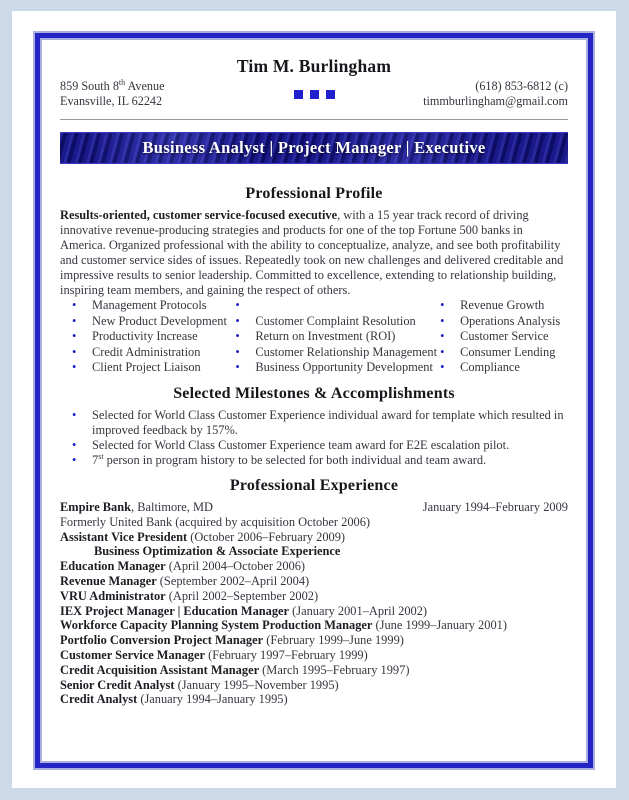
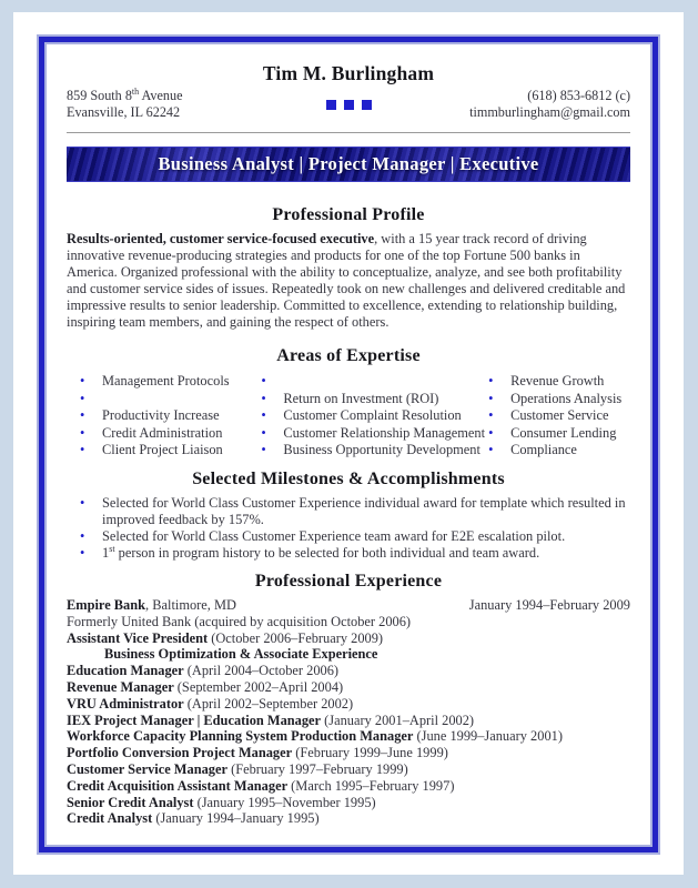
  Tim M. Burlingham
  859 South 8th Avenue
  Evansville, IL 62242
  (618) 853-6812 (c)
  timmburlingham@gmail.com
  Business Analyst | Project Manager | Executive
  Professional Profile
  Results-oriented, customer service-focused executive, with a 15 year track record of driving innovative revenue-producing strategies and products for one of the top Fortune 500 banks in America. Organized professional with the ability to conceptualize, analyze, and see both profitability and customer service sides of issues. Repeatedly took on new challenges and delivered creditable and impressive results to senior leadership. Committed to excellence, extending to relationship building, inspiring team members, and gaining the respect of others.
+ Areas of Expertise
  •
  Management Protocols
  •
- New Product Development
  •
  Productivity Increase
  •
  Credit Administration
  •
  Client Project Liaison
  •
  •
- Customer Complaint Resolution
+ Return on Investment (ROI)
  •
- Return on Investment (ROI)
+ Customer Complaint Resolution
  •
  Customer Relationship Management
  •
  Business Opportunity Development
  •
  Revenue Growth
  •
  Operations Analysis
  •
  Customer Service
  •
  Consumer Lending
  •
  Compliance
  Selected Milestones & Accomplishments
  •
  Selected for World Class Customer Experience individual award for template which resulted in improved feedback by 157%.
  •
  Selected for World Class Customer Experience team award for E2E escalation pilot.
  •
- 7st person in program history to be selected for both individual and team award.
+ 1st person in program history to be selected for both individual and team award.
  Professional Experience
  Empire Bank, Baltimore, MD
  January 1994–February 2009
  Formerly United Bank (acquired by acquisition October 2006)
  Assistant Vice President (October 2006–February 2009)
  Business Optimization & Associate Experience
  Education Manager (April 2004–October 2006)
  Revenue Manager (September 2002–April 2004)
  VRU Administrator (April 2002–September 2002)
  IEX Project Manager | Education Manager (January 2001–April 2002)
  Workforce Capacity Planning System Production Manager (June 1999–January 2001)
  Portfolio Conversion Project Manager (February 1999–June 1999)
  Customer Service Manager (February 1997–February 1999)
  Credit Acquisition Assistant Manager (March 1995–February 1997)
  Senior Credit Analyst (January 1995–November 1995)
  Credit Analyst (January 1994–January 1995)
